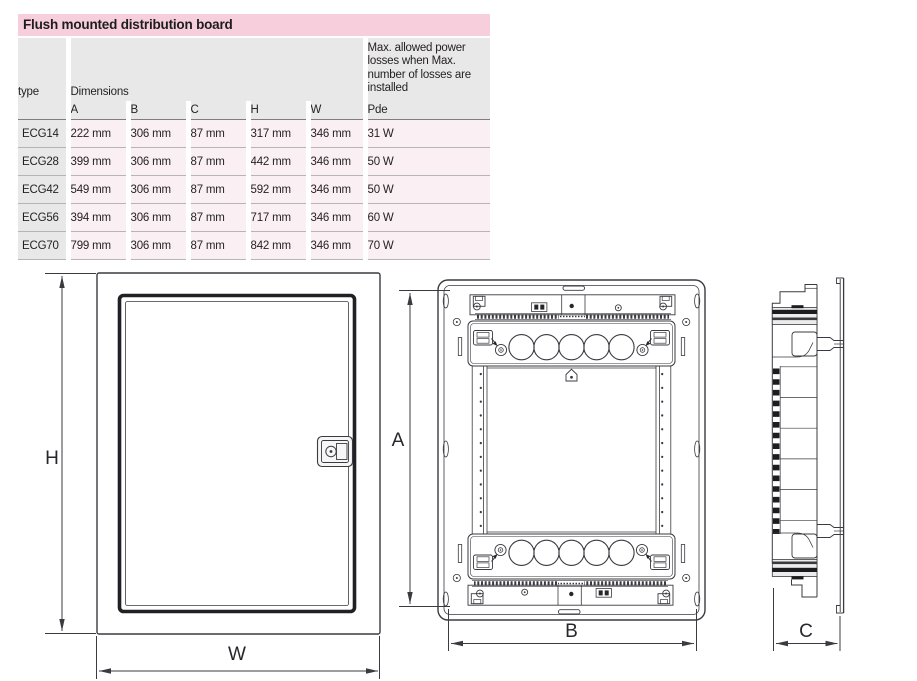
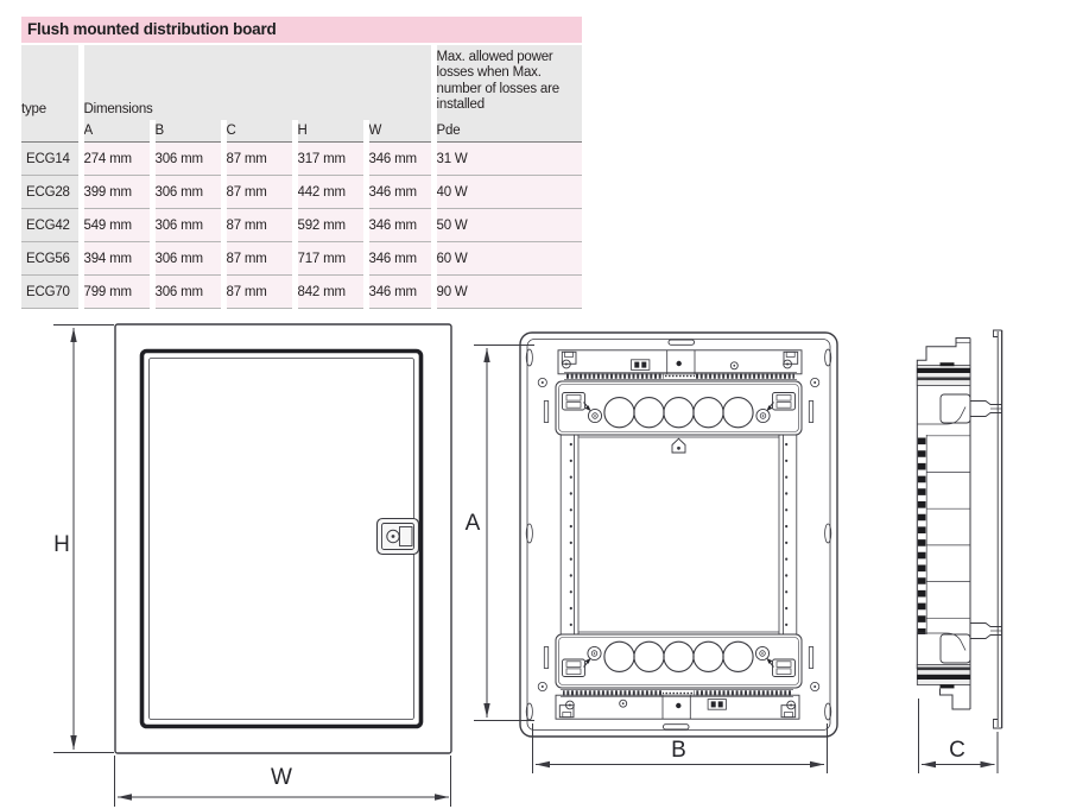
  Flush mounted distribution board
  type	Dimensions	Max. allowed power losses when Max. number of losses are installed
  	A	B	C	H	W	Pde
- ECG14	222 mm	306 mm	87 mm	317 mm	346 mm	31 W
+ ECG14	274 mm	306 mm	87 mm	317 mm	346 mm	31 W
- ECG28	399 mm	306 mm	87 mm	442 mm	346 mm	50 W
+ ECG28	399 mm	306 mm	87 mm	442 mm	346 mm	40 W
  ECG42	549 mm	306 mm	87 mm	592 mm	346 mm	50 W
  ECG56	394 mm	306 mm	87 mm	717 mm	346 mm	60 W
- ECG70	799 mm	306 mm	87 mm	842 mm	346 mm	70 W
+ ECG70	799 mm	306 mm	87 mm	842 mm	346 mm	90 W
  H
  W
  A
  B
  C
